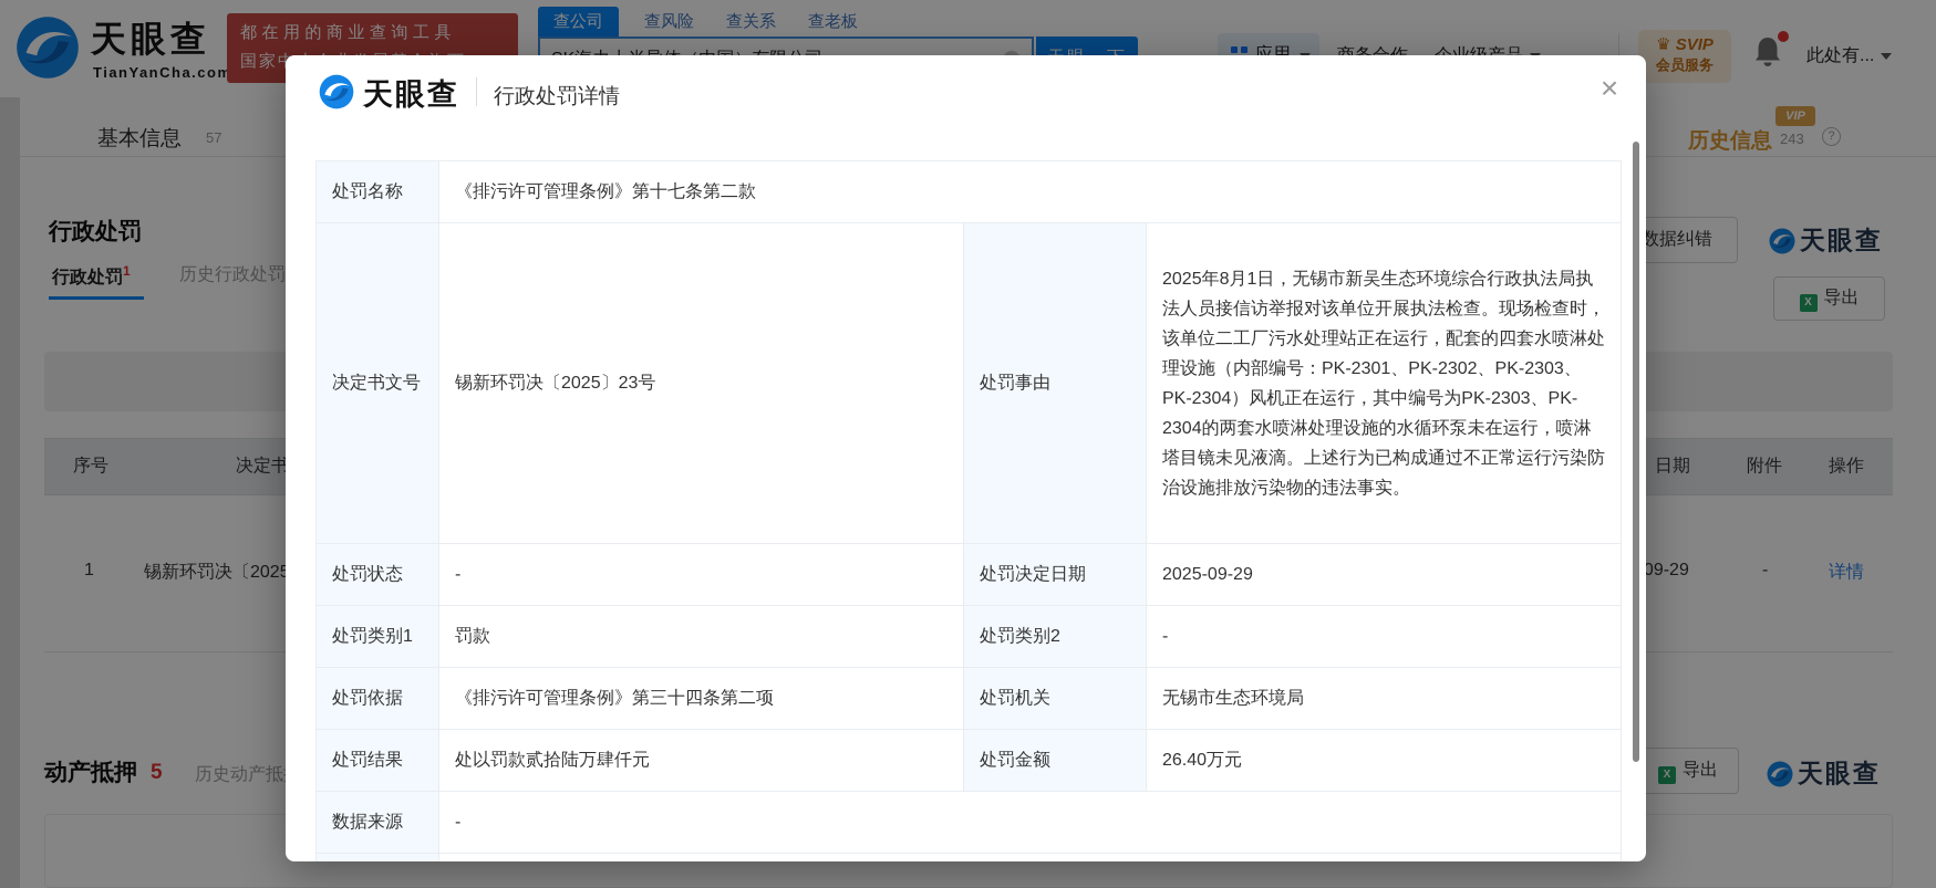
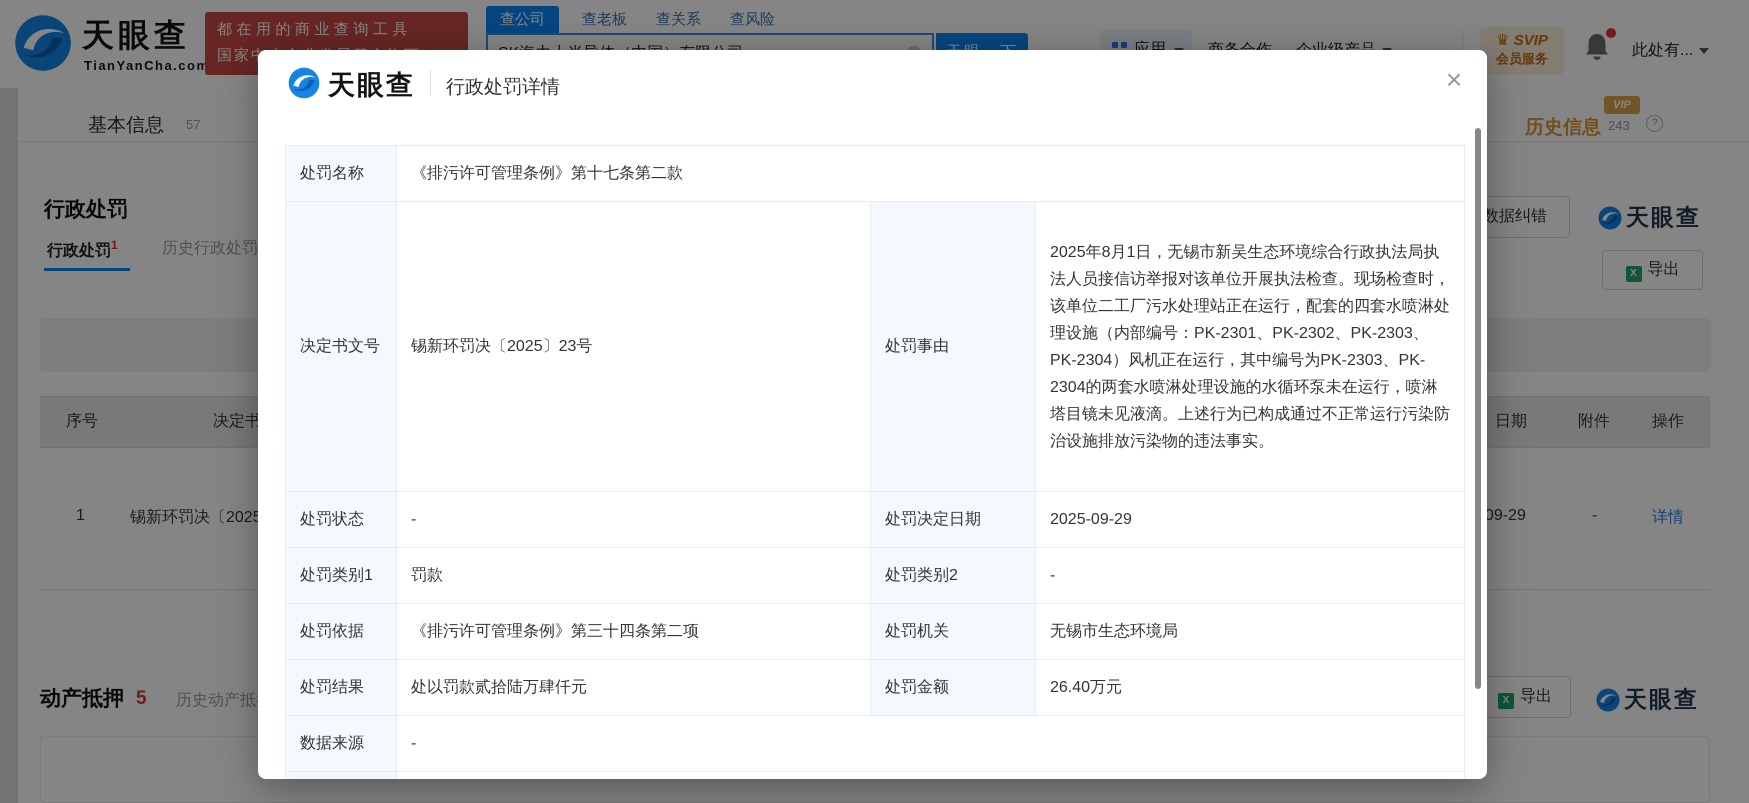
  天眼查
  TianYanCha.com
  都在用的商业查询工具
  查公司
- 查风险
+ 查老板
  查关系
- 查老板
+ 查风险
  ♛ SVIP
  会员服务
  此处有...
  基本信息
  57
  历史信息
  VIP
  243
  ?
  行政处罚
  数据纠错
  天眼查
  行政处罚1
  历史行政处罚
  X 导出
  序号
  日期
  附件
  操作
  1
  -
  详情
  动产抵押
  5
  历史动产抵
  X 导出
  天眼查
  天眼查
  行政处罚详情
  ×
  处罚名称	《排污许可管理条例》第十七条第二款
  决定书文号	锡新环罚决〔2025〕23号	处罚事由	2025年8月1日，无锡市新吴生态环境综合行政执法局执法人员接信访举报对该单位开展执法检查。现场检查时，该单位二工厂污水处理站正在运行，配套的四套水喷淋处理设施（内部编号：PK-2301、PK-2302、PK-2303、PK-2304）风机正在运行，其中编号为PK-2303、PK-2304的两套水喷淋处理设施的水循环泵未在运行，喷淋塔目镜未见液滴。上述行为已构成通过不正常运行污染防治设施排放污染物的违法事实。
  处罚状态	-	处罚决定日期	2025-09-29
  处罚类别1	罚款	处罚类别2	-
  处罚依据	《排污许可管理条例》第三十四条第二项	处罚机关	无锡市生态环境局
  处罚结果	处以罚款贰拾陆万肆仟元	处罚金额	26.40万元
  数据来源	-
